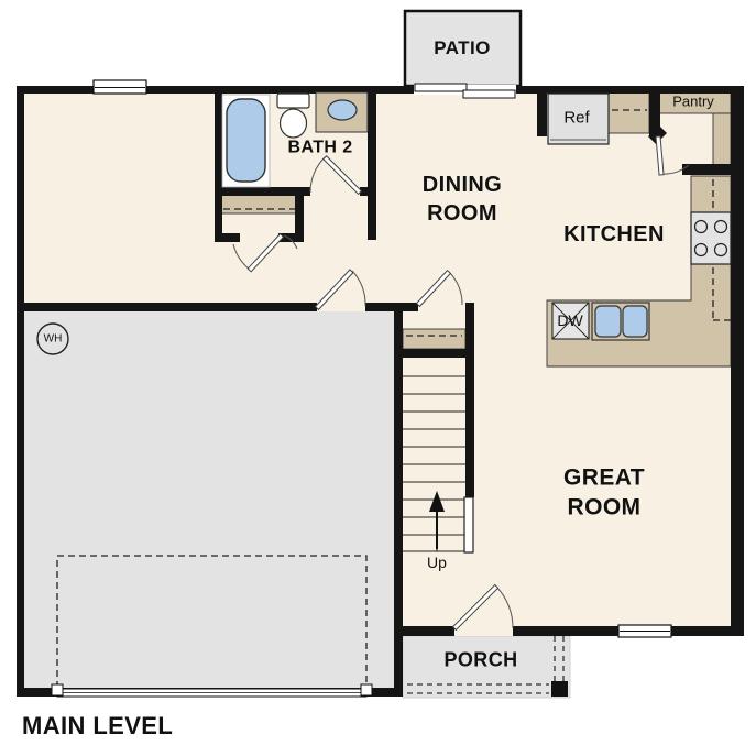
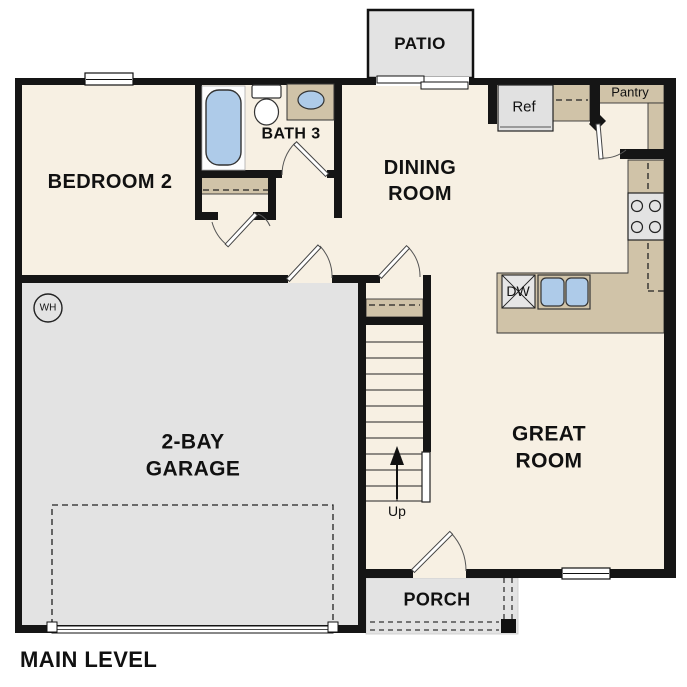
  PATIO
+ BEDROOM 2
- BATH 2
+ BATH 3
  DINING
  ROOM
- KITCHEN
  GREAT
  ROOM
+ 2-BAY
+ GARAGE
  PORCH
  Pantry
  Ref
  DW
  Up
  WH
  MAIN LEVEL
